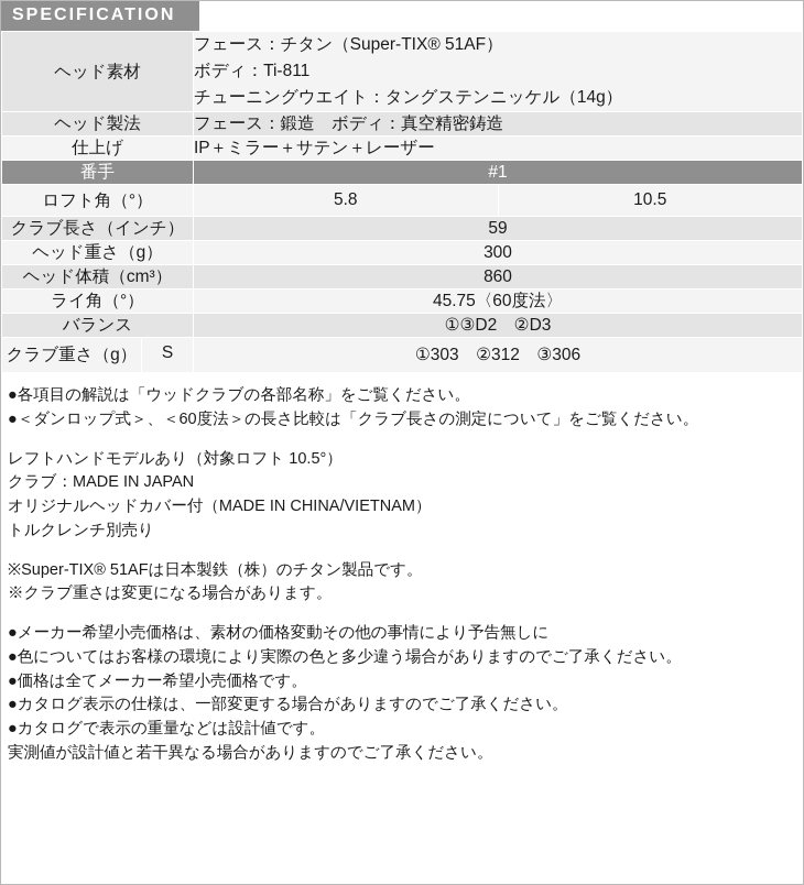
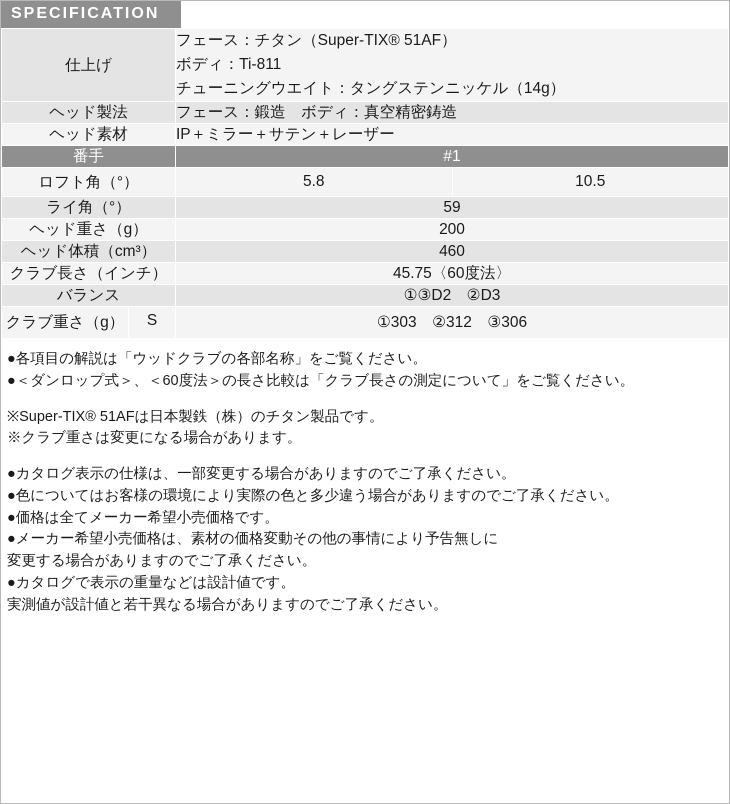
  SPECIFICATION
- ヘッド素材	フェース：チタン（Super-TIX® 51AF） ボディ：Ti-811 チューニングウエイト：タングステンニッケル（14g）
+ 仕上げ	フェース：チタン（Super-TIX® 51AF） ボディ：Ti-811 チューニングウエイト：タングステンニッケル（14g）
  ヘッド製法	フェース：鍛造 ボディ：真空精密鋳造
- 仕上げ	IP＋ミラー＋サテン＋レーザー
+ ヘッド素材	IP＋ミラー＋サテン＋レーザー
  番手	#1
  ロフト角（°）	5.8 10.5
- クラブ長さ（インチ）	59
+ ライ角（°）	59
- ヘッド重さ（g）	300
+ ヘッド重さ（g）	200
- ヘッド体積（cm³）	860
+ ヘッド体積（cm³）	460
- ライ角（°）	45.75〈60度法〉
+ クラブ長さ（インチ）	45.75〈60度法〉
  バランス	①③D2 ②D3
  クラブ重さ（g） S	①303 ②312 ③306
  ●各項目の解説は「ウッドクラブの各部名称」をご覧ください。
  ●＜ダンロップ式＞、＜60度法＞の長さ比較は「クラブ長さの測定について」をご覧ください。
- レフトハンドモデルあり（対象ロフト 10.5°）
- クラブ：MADE IN JAPAN
- オリジナルヘッドカバー付（MADE IN CHINA/VIETNAM）
- トルクレンチ別売り
  ※Super-TIX® 51AFは日本製鉄（株）のチタン製品です。
  ※クラブ重さは変更になる場合があります。
- ●メーカー希望小売価格は、素材の価格変動その他の事情により予告無しに
+ ●カタログ表示の仕様は、一部変更する場合がありますのでご了承ください。
  ●色についてはお客様の環境により実際の色と多少違う場合がありますのでご了承ください。
  ●価格は全てメーカー希望小売価格です。
- ●カタログ表示の仕様は、一部変更する場合がありますのでご了承ください。
+ ●メーカー希望小売価格は、素材の価格変動その他の事情により予告無しに
+ 変更する場合がありますのでご了承ください。
  ●カタログで表示の重量などは設計値です。
  実測値が設計値と若干異なる場合がありますのでご了承ください。
